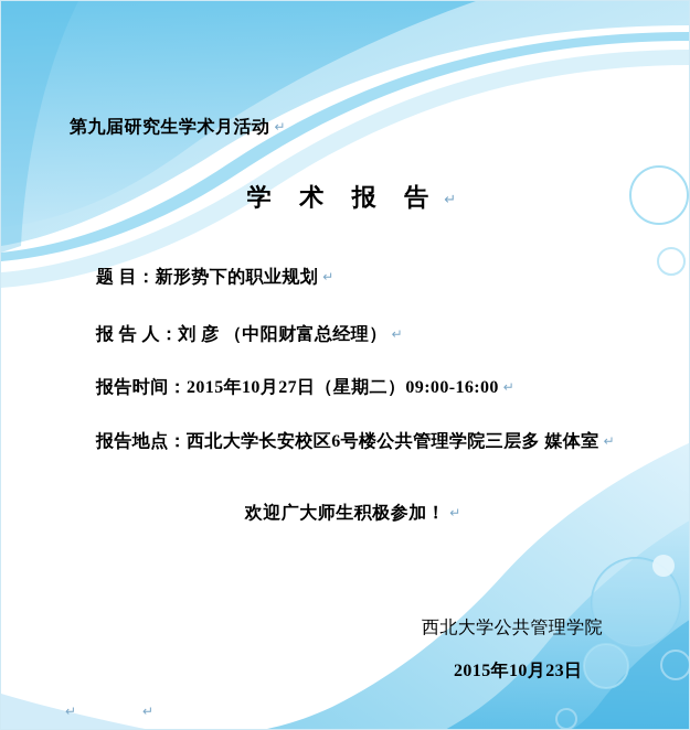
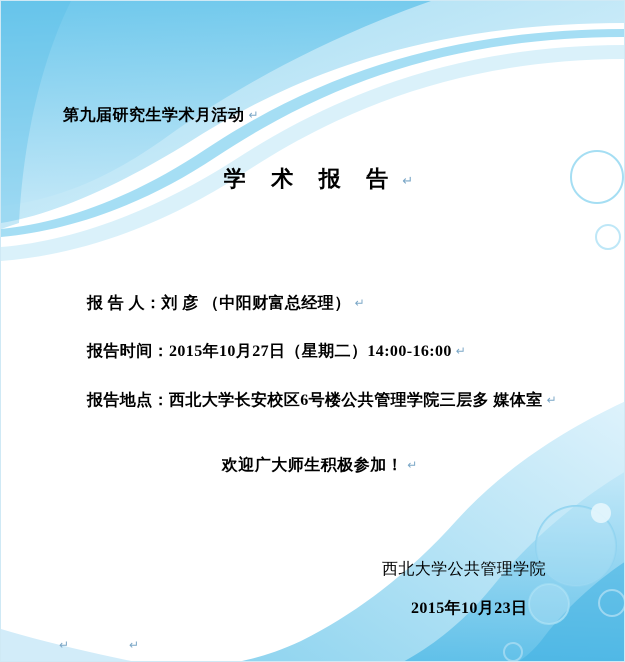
  第九届研究生学术月活动 ↵
  学 术 报 告 ↵
- 题 目：新形势下的职业规划 ↵
  报 告 人：刘 彦 （中阳财富总经理） ↵
- 报告时间：2015年10月27日（星期二）09:00-16:00 ↵
+ 报告时间：2015年10月27日（星期二）14:00-16:00 ↵
  报告地点：西北大学长安校区6号楼公共管理学院三层多 媒体室 ↵
  欢迎广大师生积极参加！ ↵
  西北大学公共管理学院
  2015年10月23日
  ↵
  ↵
